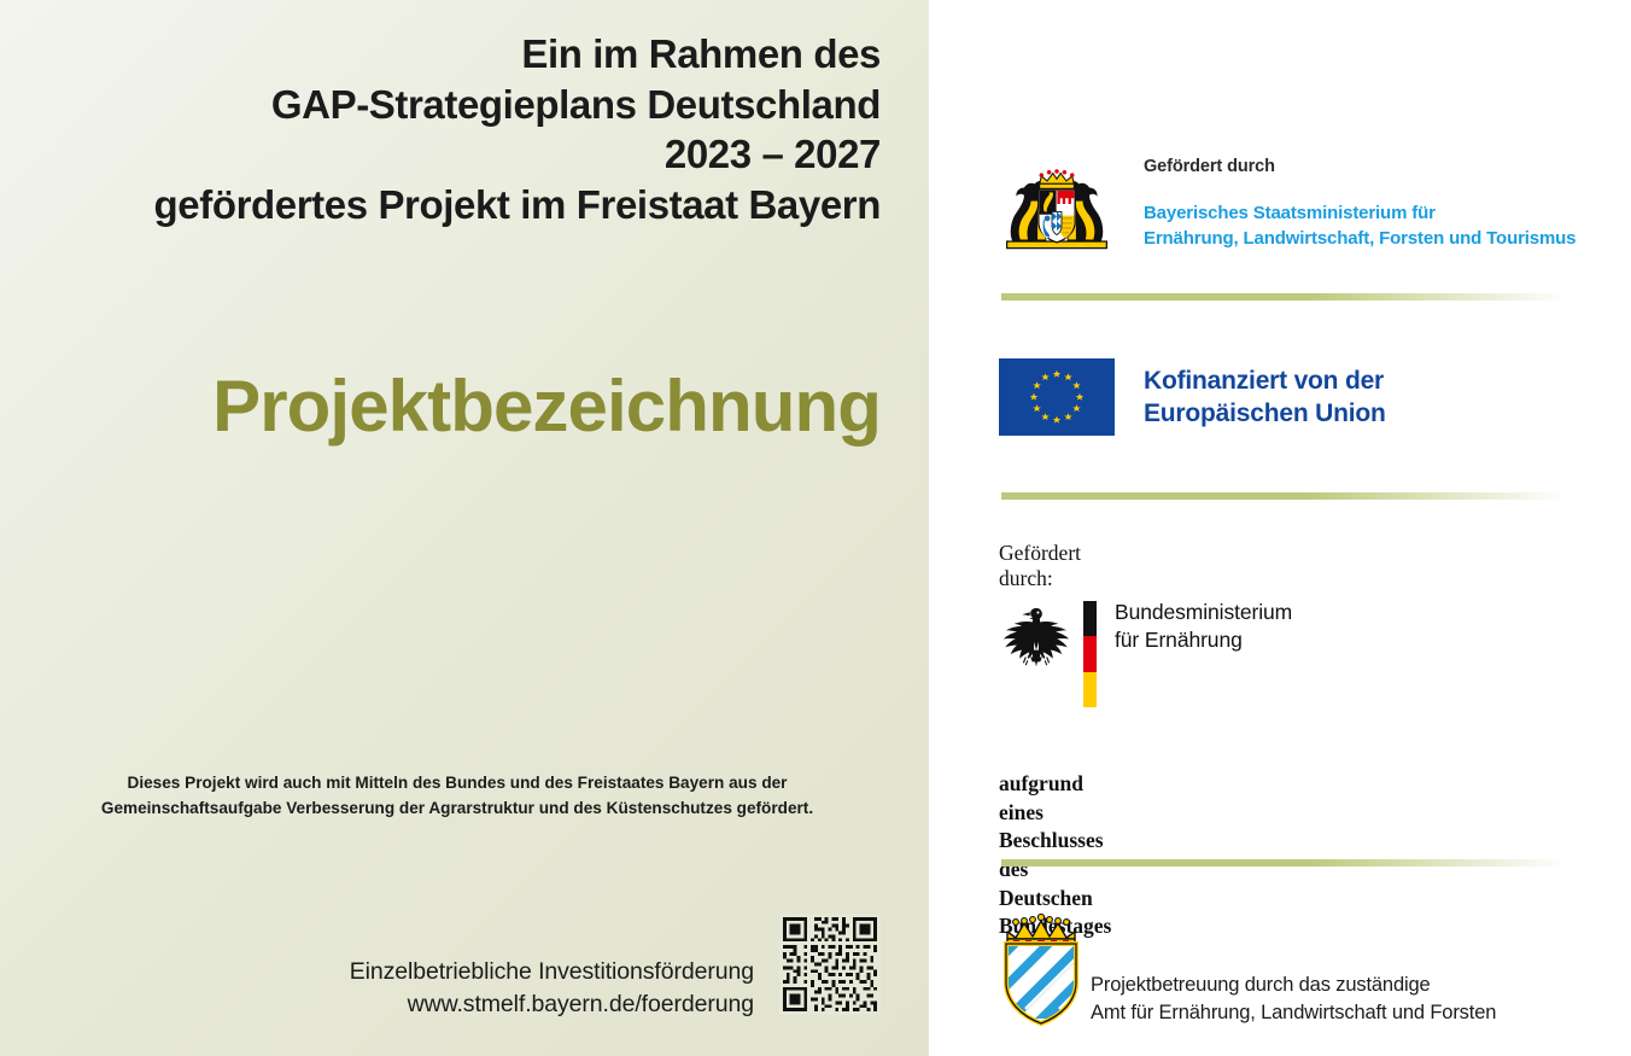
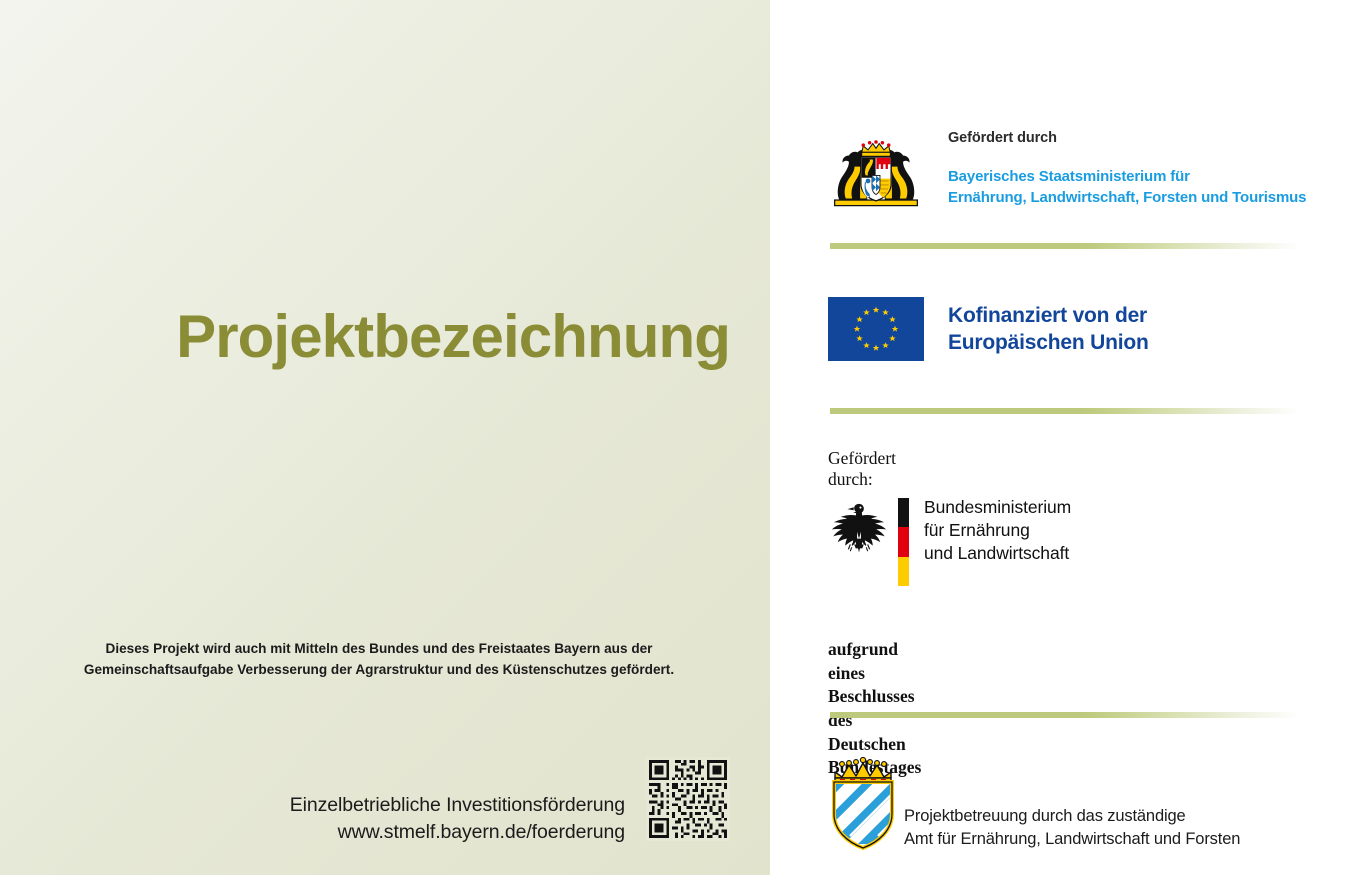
- Ein im Rahmen des
- GAP-Strategieplans Deutschland
- 2023 – 2027
- gefördertes Projekt im Freistaat Bayern
  Projektbezeichnung
  Dieses Projekt wird auch mit Mitteln des Bundes und des Freistaates Bayern aus der
  Gemeinschaftsaufgabe Verbesserung der Agrarstruktur und des Küstenschutzes gefördert.
  Einzelbetriebliche Investitionsförderung
  www.stmelf.bayern.de/foerderung
  Gefördert durch
  Bayerisches Staatsministerium für
  Ernährung, Landwirtschaft, Forsten und Tourismus
  Kofinanziert von der
  Europäischen Union
  Gefördert durch:
  Bundesministerium
  für Ernährung
+ und Landwirtschaft
  aufgrund eines Beschlusses
  des Deutschen Bunestages
  Projektbetreuung durch das zuständige
  Amt für Ernährung, Landwirtschaft und Forsten
